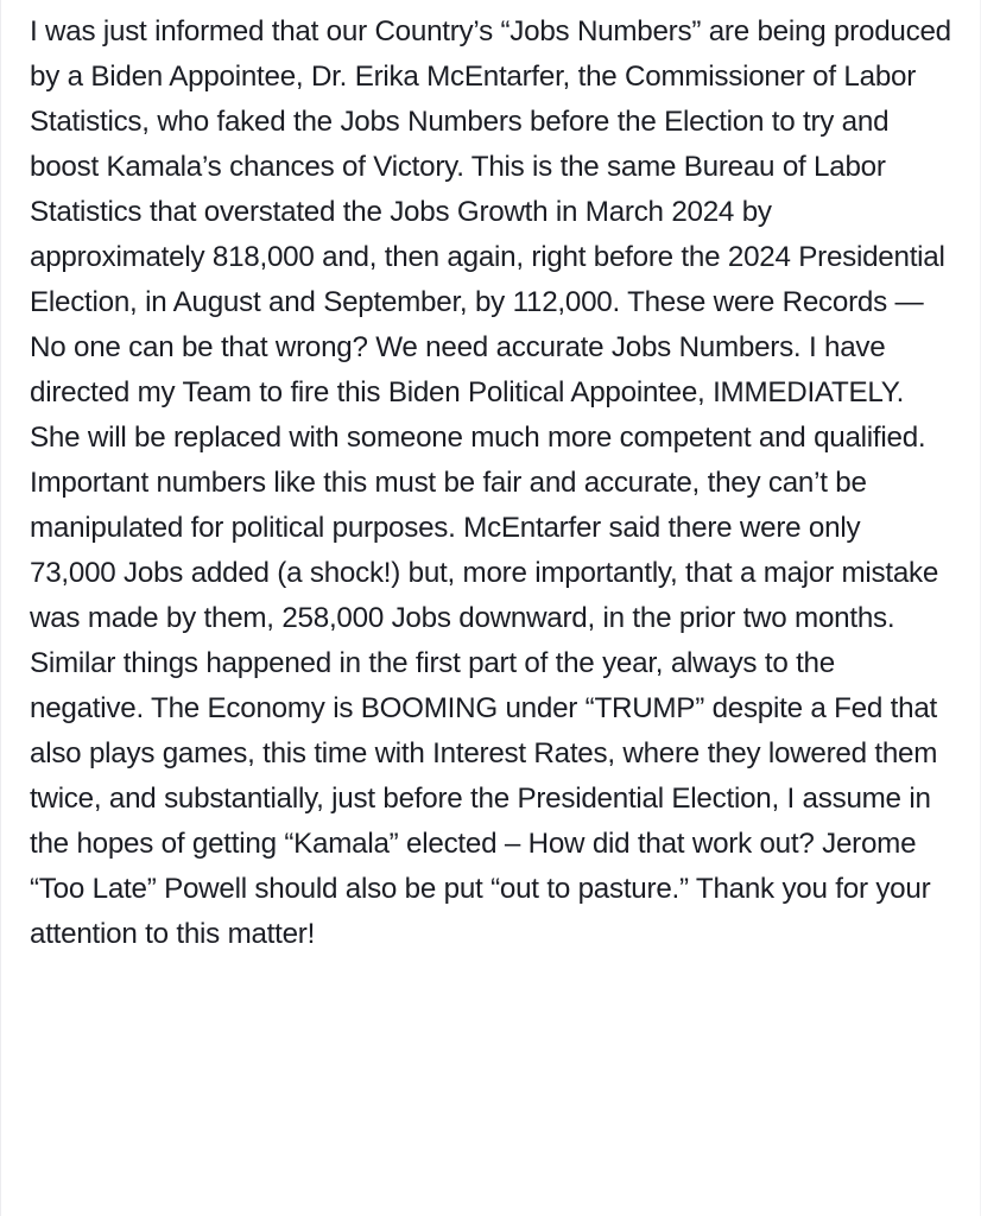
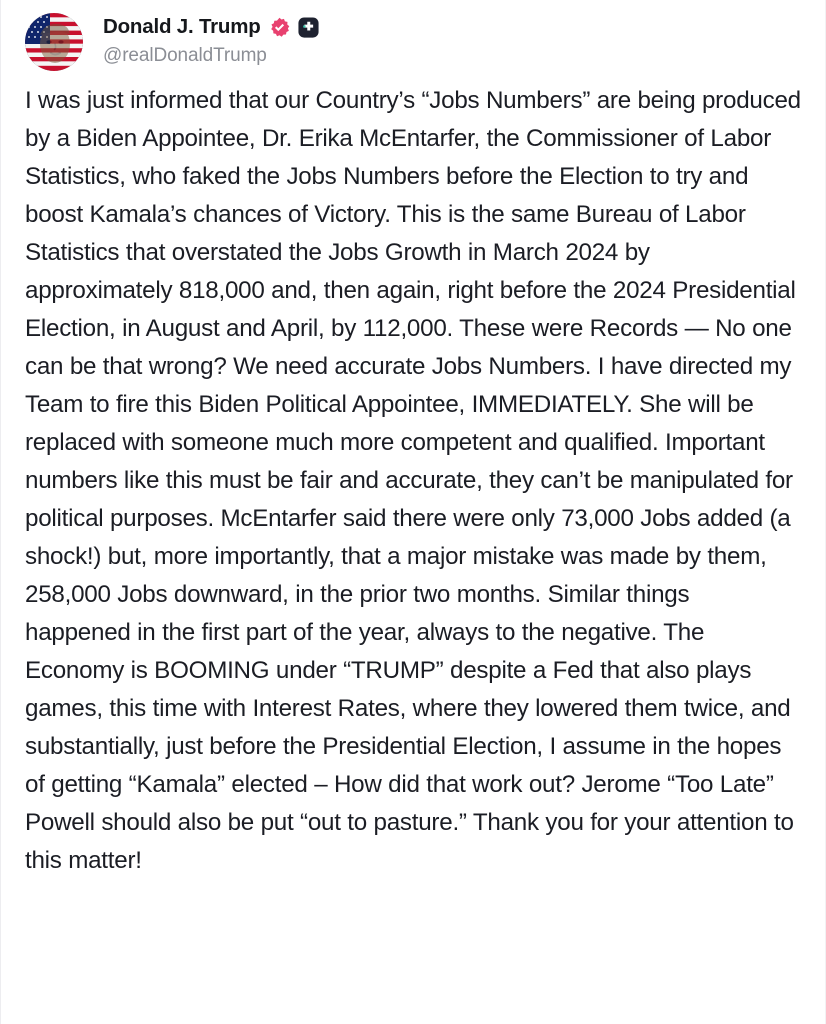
+ Donald J. Trump
+ @realDonaldTrump
- I was just informed that our Country’s “Jobs Numbers” are being produced by a Biden Appointee, Dr. Erika McEntarfer, the Commissioner of Labor Statistics, who faked the Jobs Numbers before the Election to try and boost Kamala’s chances of Victory. This is the same Bureau of Labor Statistics that overstated the Jobs Growth in March 2024 by approximately 818,000 and, then again, right before the 2024 Presidential Election, in August and September, by 112,000. These were Records — No one can be that wrong? We need accurate Jobs Numbers. I have directed my Team to fire this Biden Political Appointee, IMMEDIATELY. She will be replaced with someone much more competent and qualified. Important numbers like this must be fair and accurate, they can’t be manipulated for political purposes. McEntarfer said there were only 73,000 Jobs added (a shock!) but, more importantly, that a major mistake was made by them, 258,000 Jobs downward, in the prior two months. Similar things happened in the first part of the year, always to the negative. The Economy is BOOMING under “TRUMP” despite a Fed that also plays games, this time with Interest Rates, where they lowered them twice, and substantially, just before the Presidential Election, I assume in the hopes of getting “Kamala” elected – How did that work out? Jerome “Too Late” Powell should also be put “out to pasture.” Thank you for your attention to this matter!
+ I was just informed that our Country’s “Jobs Numbers” are being produced by a Biden Appointee, Dr. Erika McEntarfer, the Commissioner of Labor Statistics, who faked the Jobs Numbers before the Election to try and boost Kamala’s chances of Victory. This is the same Bureau of Labor Statistics that overstated the Jobs Growth in March 2024 by approximately 818,000 and, then again, right before the 2024 Presidential Election, in August and April, by 112,000. These were Records — No one can be that wrong? We need accurate Jobs Numbers. I have directed my Team to fire this Biden Political Appointee, IMMEDIATELY. She will be replaced with someone much more competent and qualified. Important numbers like this must be fair and accurate, they can’t be manipulated for political purposes. McEntarfer said there were only 73,000 Jobs added (a shock!) but, more importantly, that a major mistake was made by them, 258,000 Jobs downward, in the prior two months. Similar things happened in the first part of the year, always to the negative. The Economy is BOOMING under “TRUMP” despite a Fed that also plays games, this time with Interest Rates, where they lowered them twice, and substantially, just before the Presidential Election, I assume in the hopes of getting “Kamala” elected – How did that work out? Jerome “Too Late” Powell should also be put “out to pasture.” Thank you for your attention to this matter!
